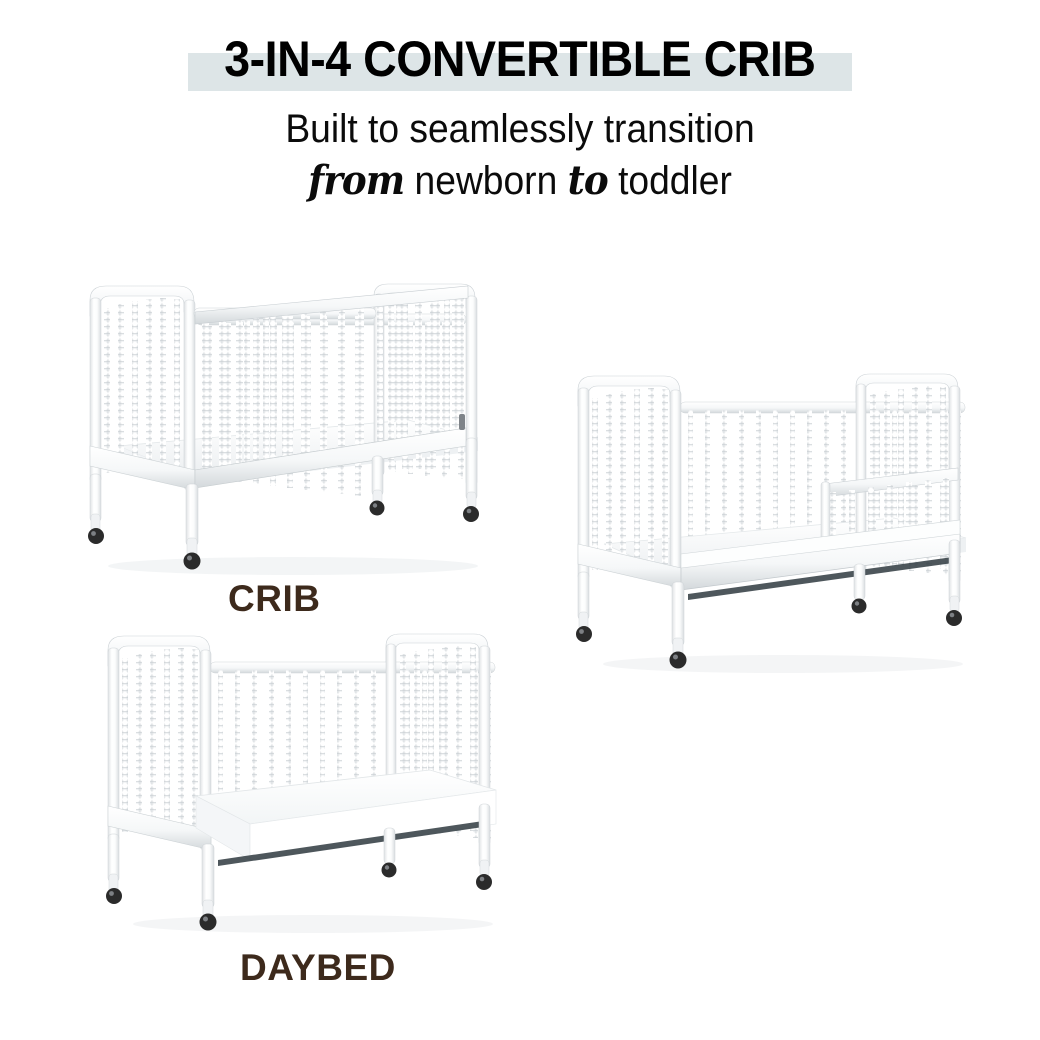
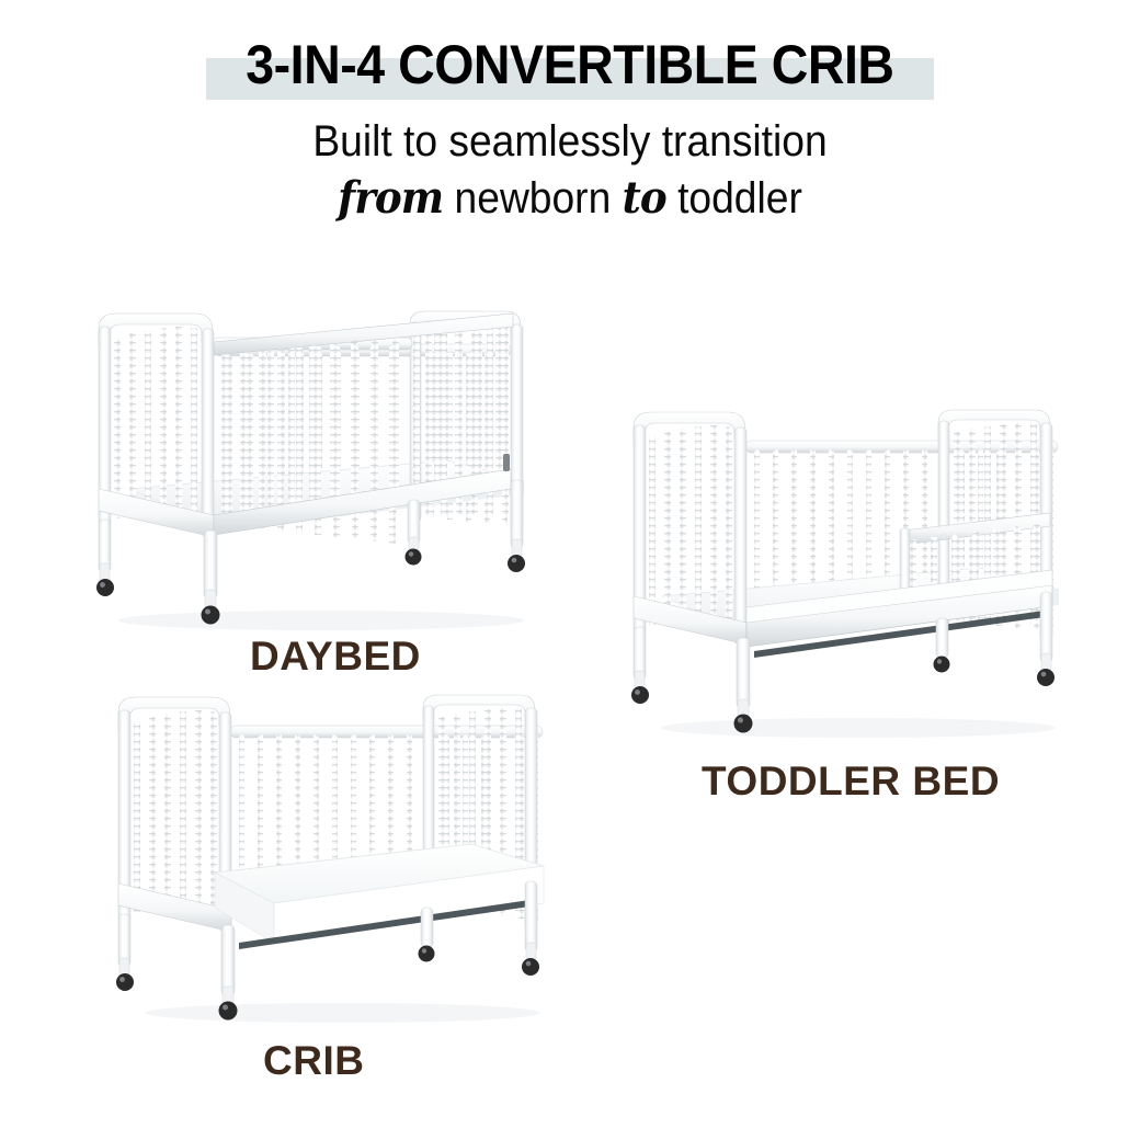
  3-IN-4 CONVERTIBLE CRIB
  Built to seamlessly transition
  from newborn to toddler
- CRIB
+ DAYBED
+ TODDLER BED
- DAYBED
+ CRIB
